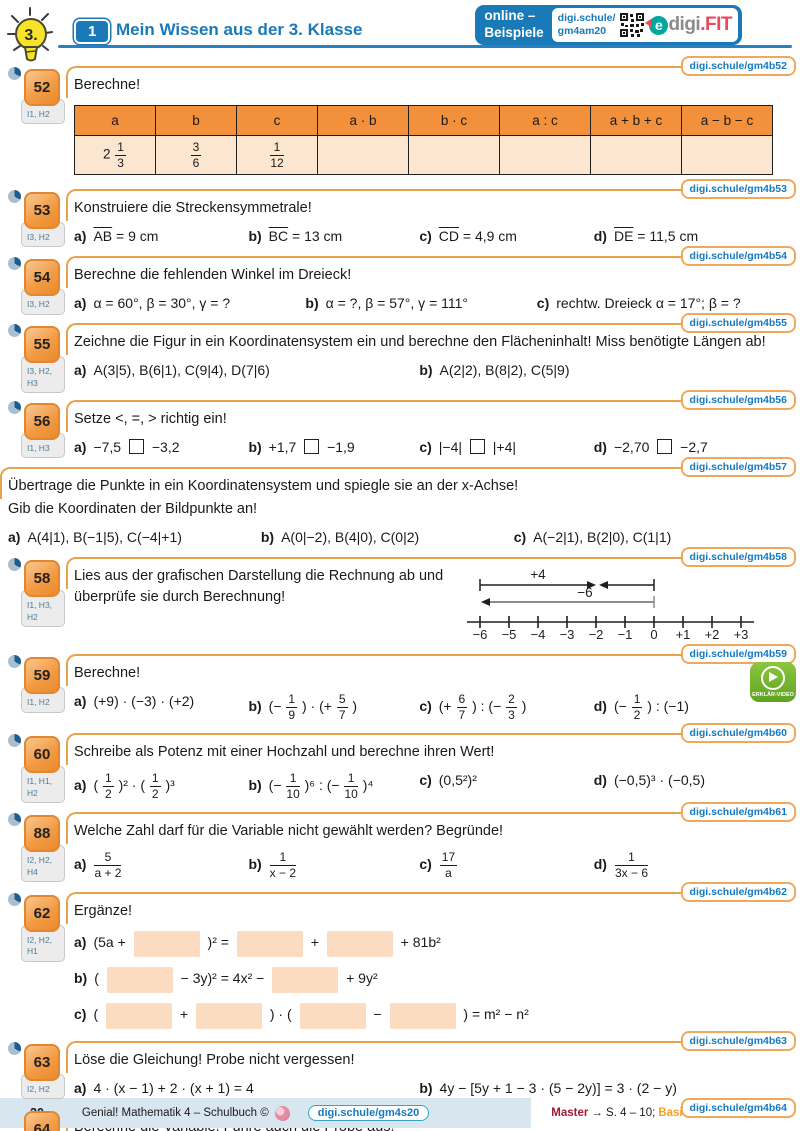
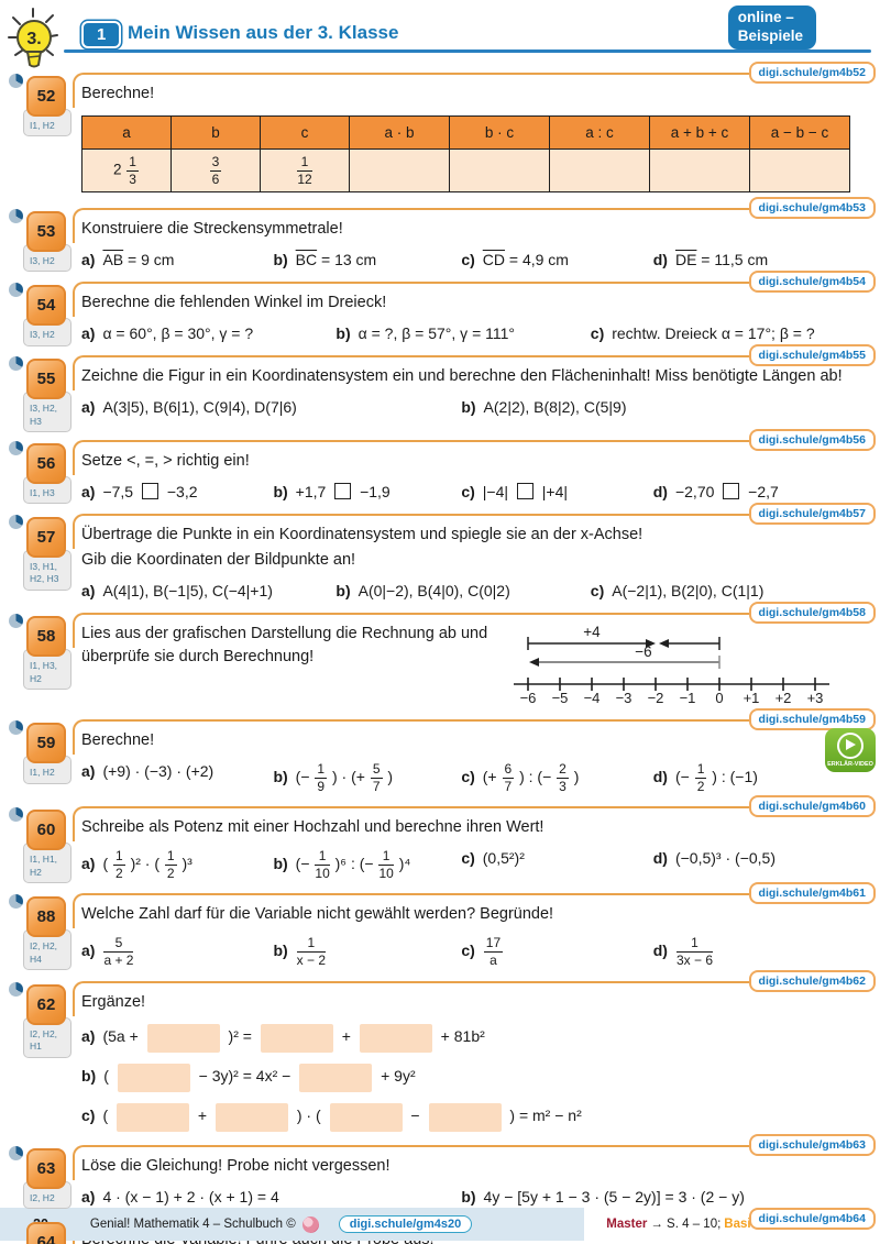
  3.
  1
  Mein Wissen aus der 3. Klasse
  online –
  Beispiele
- digi.schule/
- gm4am20
- e
- digi
- .FIT
  52
  I1, H2
  digi.schule/gm4b52
  Berechne!
  a	b	c	a · b	b · c	a : c	a + b + c	a − b − c
  2 13	36	112
  53
  I3, H2
  digi.schule/gm4b53
  Konstruiere die Streckensymmetrale!
  a) AB = 9 cm
  b) BC = 13 cm
  c) CD = 4,9 cm
  d) DE = 11,5 cm
  54
  I3, H2
  digi.schule/gm4b54
  Berechne die fehlenden Winkel im Dreieck!
  a) α = 60°, β = 30°, γ = ?
  b) α = ?, β = 57°, γ = 111°
  c) rechtw. Dreieck α = 17°; β = ?
  55
  I3, H2, H3
  digi.schule/gm4b55
  Zeichne die Figur in ein Koordinatensystem ein und berechne den Flächeninhalt! Miss benötigte Längen ab!
  a) A(3|5), B(6|1), C(9|4), D(7|6)
  b) A(2|2), B(8|2), C(5|9)
  56
  I1, H3
  digi.schule/gm4b56
  Setze <, =, > richtig ein!
  a) −7,5 −3,2
  b) +1,7 −1,9
  c) |−4| |+4|
  d) −2,70 −2,7
+ 57
+ I3, H1, H2, H3
  digi.schule/gm4b57
  Übertrage die Punkte in ein Koordinatensystem und spiegle sie an der x-Achse!
  Gib die Koordinaten der Bildpunkte an!
  a) A(4|1), B(−1|5), C(−4|+1)
  b) A(0|−2), B(4|0), C(0|2)
  c) A(−2|1), B(2|0), C(1|1)
  58
  I1, H3, H2
  digi.schule/gm4b58
  Lies aus der grafischen Darstellung die Rechnung ab und überprüfe sie durch Berechnung!
  −6
  −5
  −4
  −3
  −2
  −1
  0
  +1
  +2
  +3
  +4
  −6
  59
  I1, H2
  digi.schule/gm4b59
  Berechne!
  a) (+9) · (−3) · (+2)
  b) (−
  1
  9
  ) · (+
  5
  7
  )
  c) (+
  6
  7
  ) : (−
  2
  3
  )
  d) (−
  1
  2
  ) : (−1)
  60
  I1, H1, H2
  digi.schule/gm4b60
  Schreibe als Potenz mit einer Hochzahl und berechne ihren Wert!
  a) (
  1
  2
  )² · (
  1
  2
  )³
  b) (−
  1
  10
  )⁶ : (−
  1
  10
  )⁴
  c) (0,5²)²
  d) (−0,5)³ · (−0,5)
  88
  I2, H2, H4
  digi.schule/gm4b61
  Welche Zahl darf für die Variable nicht gewählt werden? Begründe!
  a)
  5
  a + 2
  b)
  1
  x − 2
  c)
  17
  a
  d)
  1
  3x − 6
  62
  I2, H2, H1
  digi.schule/gm4b62
  Ergänze!
  a) (5a + )² = + + 81b²
  b) ( − 3y)² = 4x² − + 9y²
  c) ( + ) · ( − ) = m² − n²
  63
  I2, H2
  digi.schule/gm4b63
  Löse die Gleichung! Probe nicht vergessen!
  a) 4 · (x − 1) + 2 · (x + 1) = 4
  b) 4y − [5y + 1 − 3 · (5 − 2y)] = 3 · (2 − y)
  64
  digi.schule/gm4b64
  Genial! Mathematik 4 – Schulbuch ©
  digi.schule/gm4s20
  Master
  → S. 4 – 10;
